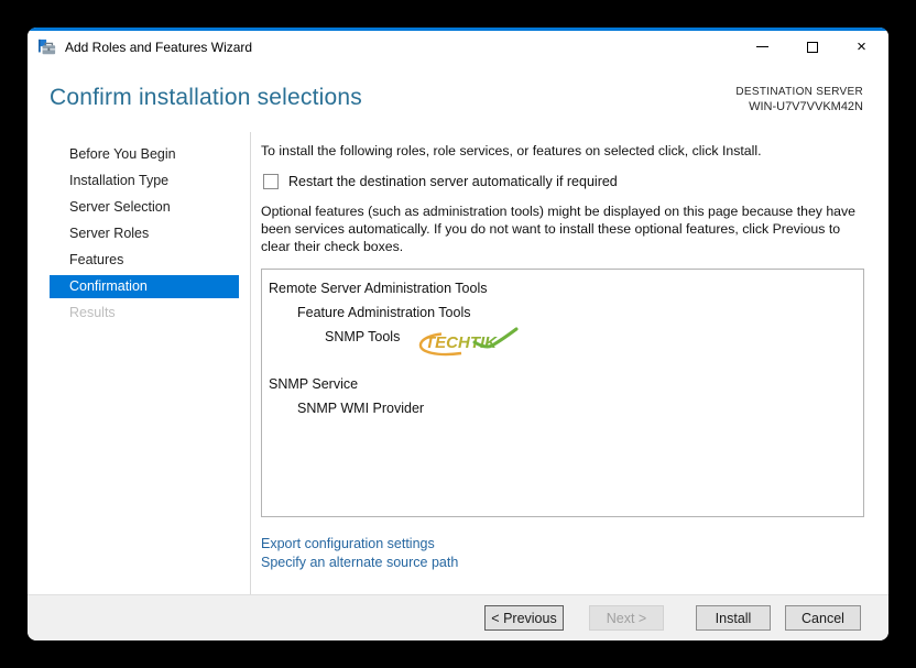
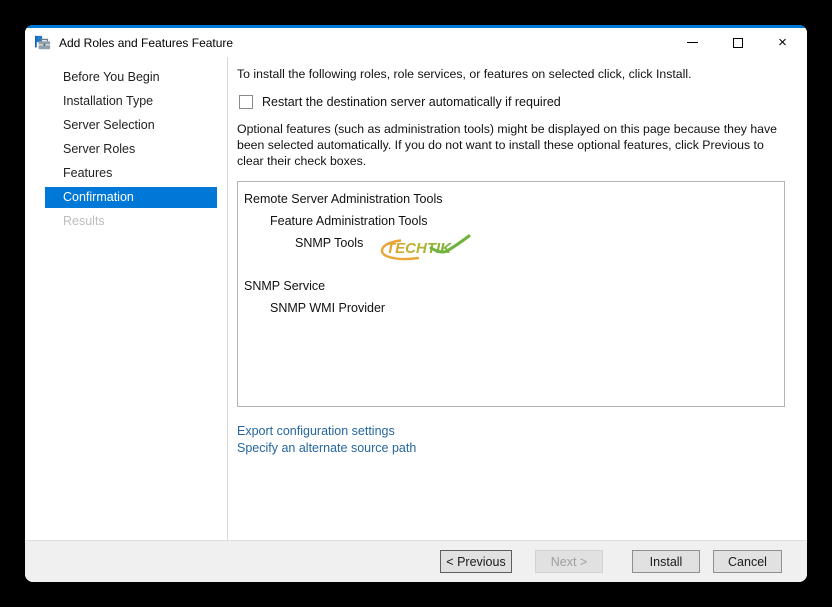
- Add Roles and Features Wizard
+ Add Roles and Features Feature
  ×
- Confirm installation selections
- DESTINATION SERVER
- WIN-U7V7VVKM42N
  Before You Begin
  Installation Type
  Server Selection
  Server Roles
  Features
  Confirmation
  Results
  To install the following roles, role services, or features on selected click, click Install.
  Restart the destination server automatically if required
- Optional features (such as administration tools) might be displayed on this page because they have been services automatically. If you do not want to install these optional features, click Previous to clear their check boxes.
+ Optional features (such as administration tools) might be displayed on this page because they have been selected automatically. If you do not want to install these optional features, click Previous to clear their check boxes.
  Remote Server Administration Tools
  Feature Administration Tools
  SNMP Tools
  TECHIK
  SNMP Service
  SNMP WMI Provider
  Export configuration settings
  Specify an alternate source path
  < Previous
  Next >
  Install
  Cancel
